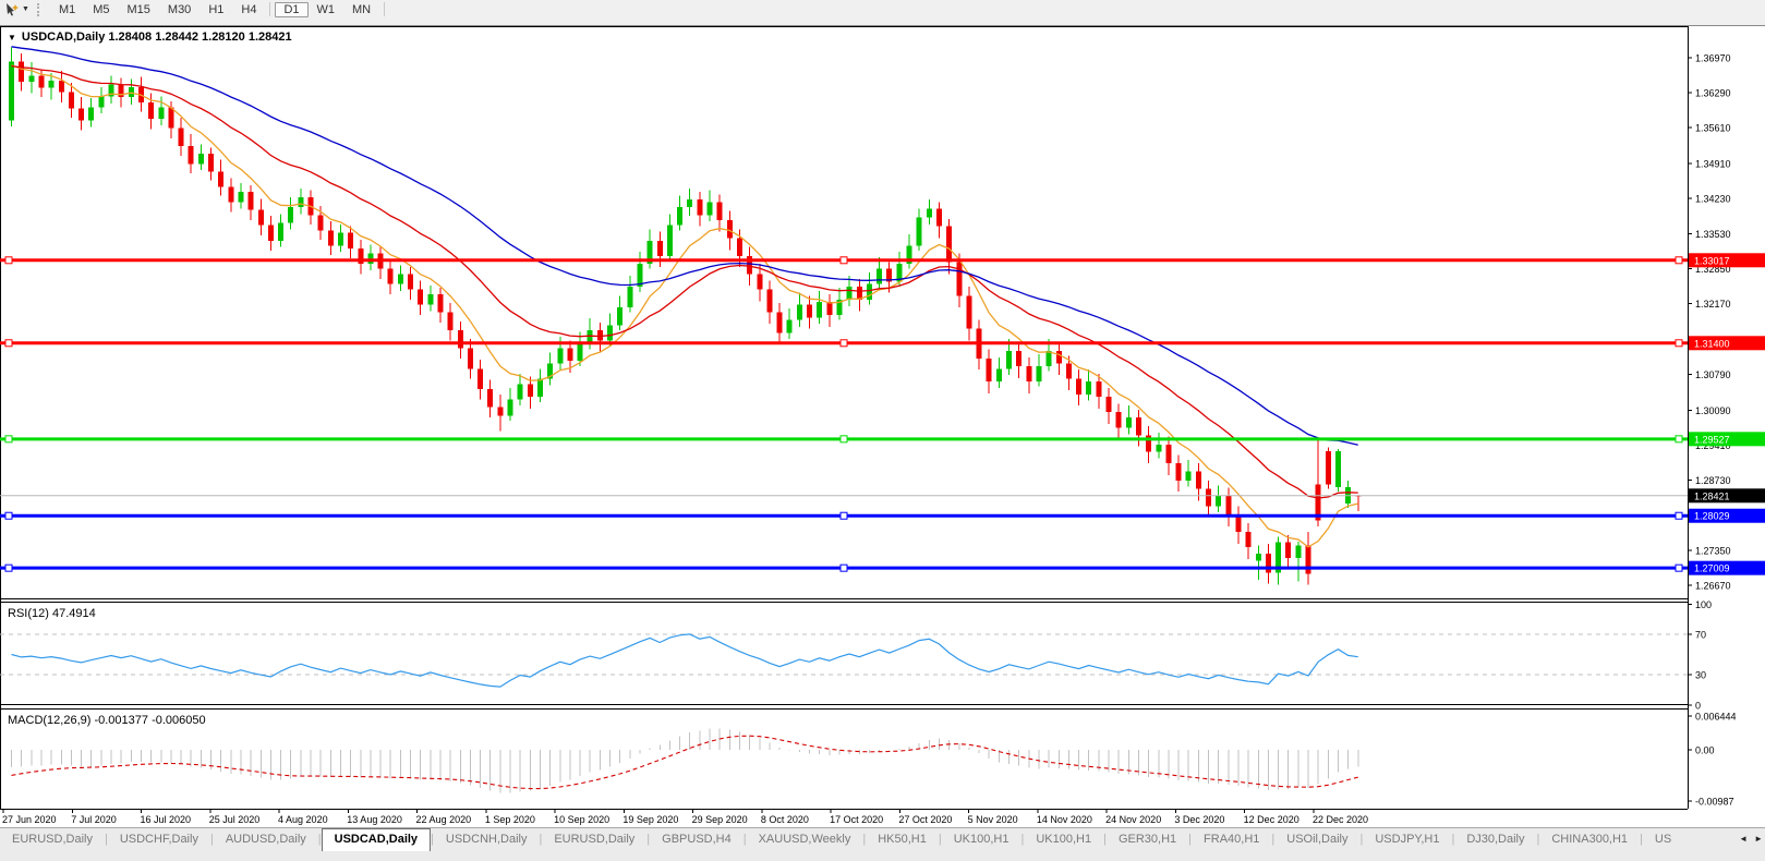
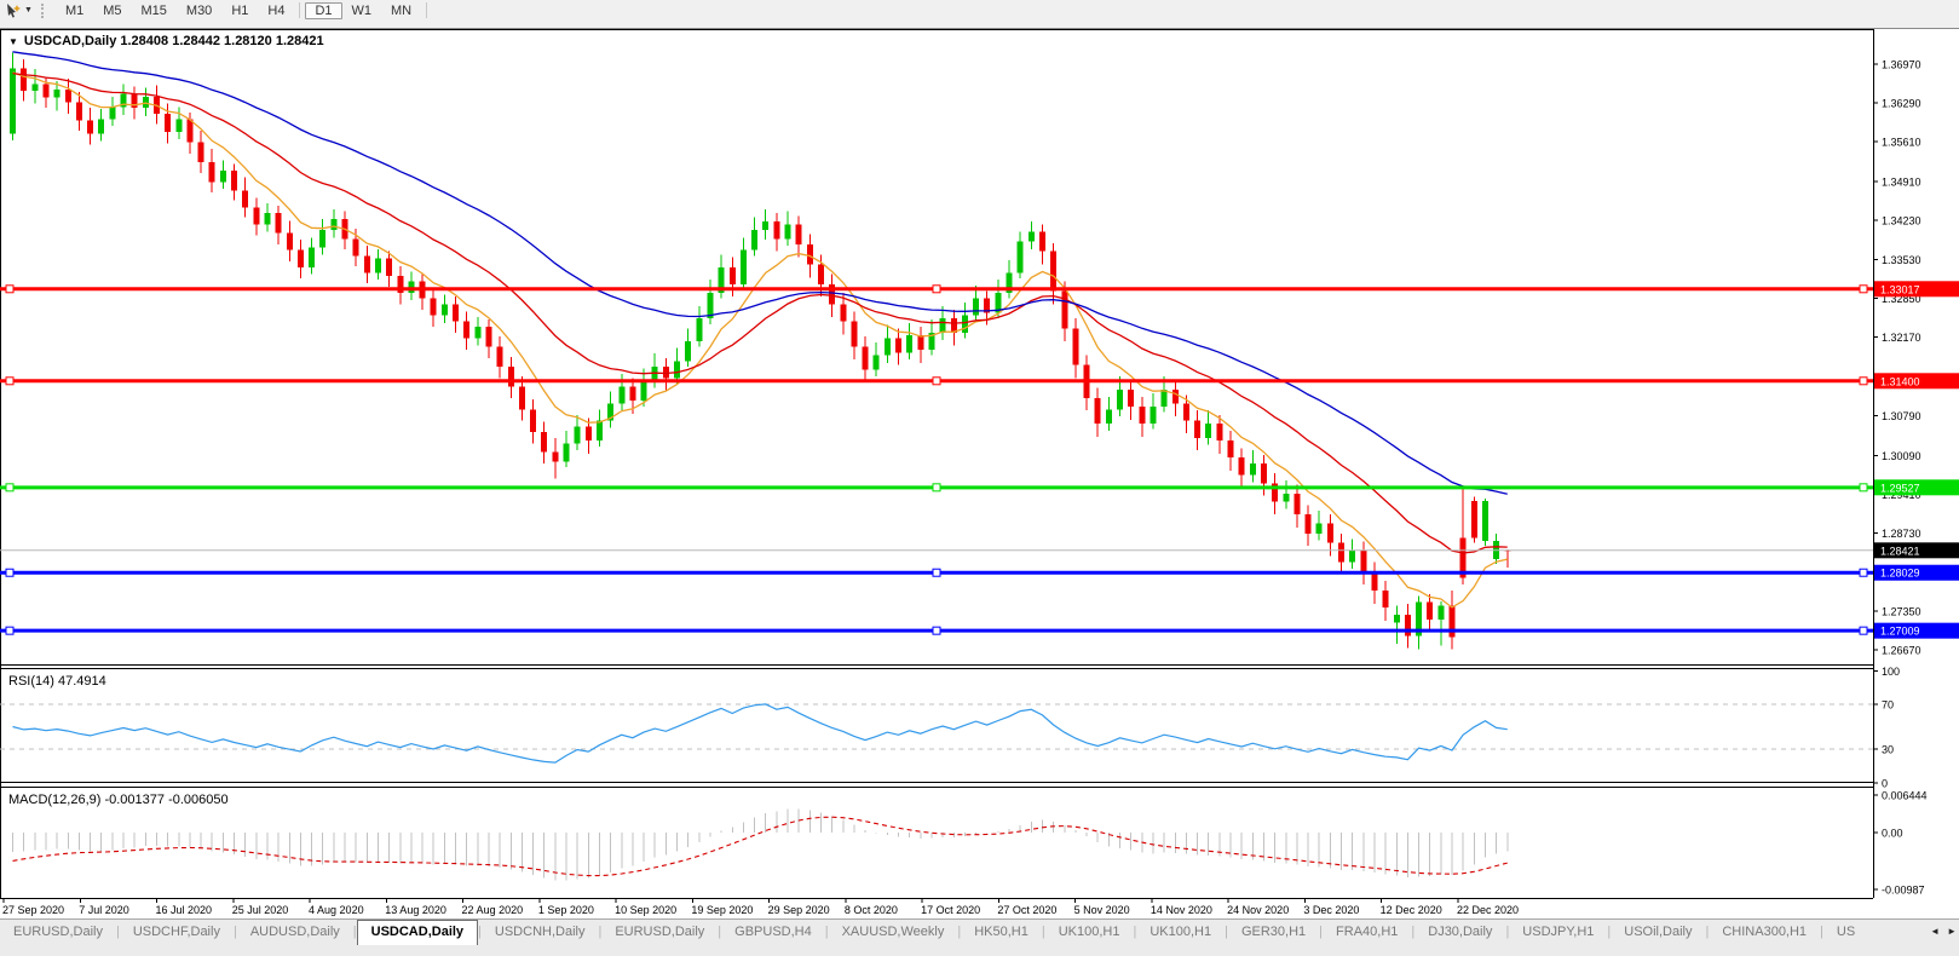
  M1
  M5
  M15
  M30
  H1
  H4
  D1
  W1
  MN
  ▼
  USDCAD,Daily 1.28408 1.28442 1.28120 1.28421
- RSI(12) 47.4914
+ RSI(14) 47.4914
  MACD(12,26,9) -0.001377 -0.006050
  1.36970
  1.36290
  1.35610
  1.34910
  1.34230
  1.33530
  1.32850
  1.32170
  1.30790
  1.30090
  1.28730
  1.27350
  1.26670
  1.33017
  1.31400
  1.29527
  1.28029
  1.27009
  1.28421
  100
  70
  30
  0
  0.006444
  0.00
  -0.00987
- 27 Jun 2020
+ 27 Sep 2020
  7 Jul 2020
  16 Jul 2020
  25 Jul 2020
  4 Aug 2020
  13 Aug 2020
  22 Aug 2020
  1 Sep 2020
  10 Sep 2020
  19 Sep 2020
  29 Sep 2020
  8 Oct 2020
  17 Oct 2020
  27 Oct 2020
  5 Nov 2020
  14 Nov 2020
  24 Nov 2020
  3 Dec 2020
  12 Dec 2020
  22 Dec 2020
  EURUSD,Daily
  |
  USDCHF,Daily
  |
  AUDUSD,Daily
  |
  USDCAD,Daily
  |
  USDCNH,Daily
  |
  EURUSD,Daily
  |
  GBPUSD,H4
  |
  XAUUSD,Weekly
  |
  HK50,H1
  |
  UK100,H1
  |
  UK100,H1
  |
  GER30,H1
  |
  FRA40,H1
  |
- USOil,Daily
+ DJ30,Daily
  |
  USDJPY,H1
  |
- DJ30,Daily
+ USOil,Daily
  |
  CHINA300,H1
  |
  US
  ◄
  ►
